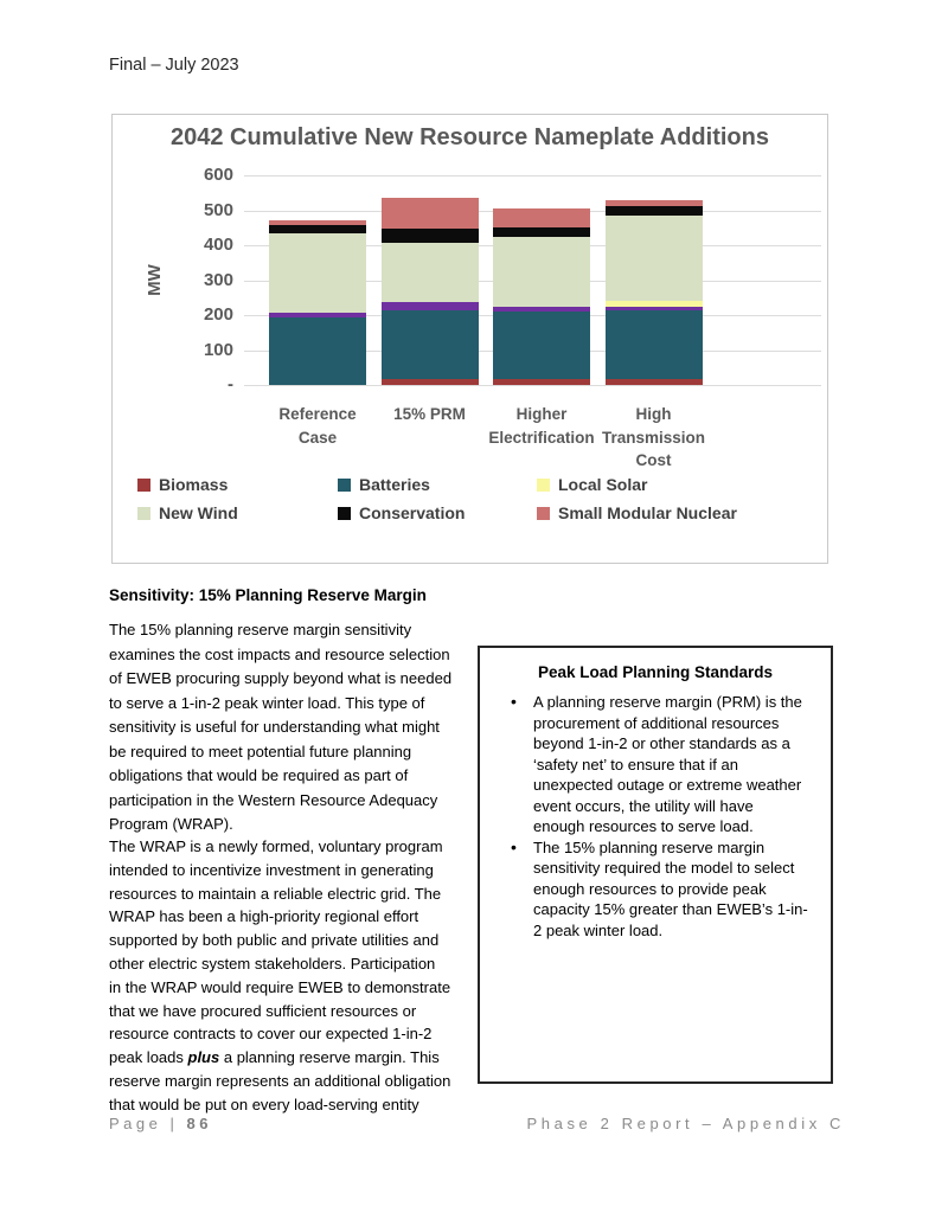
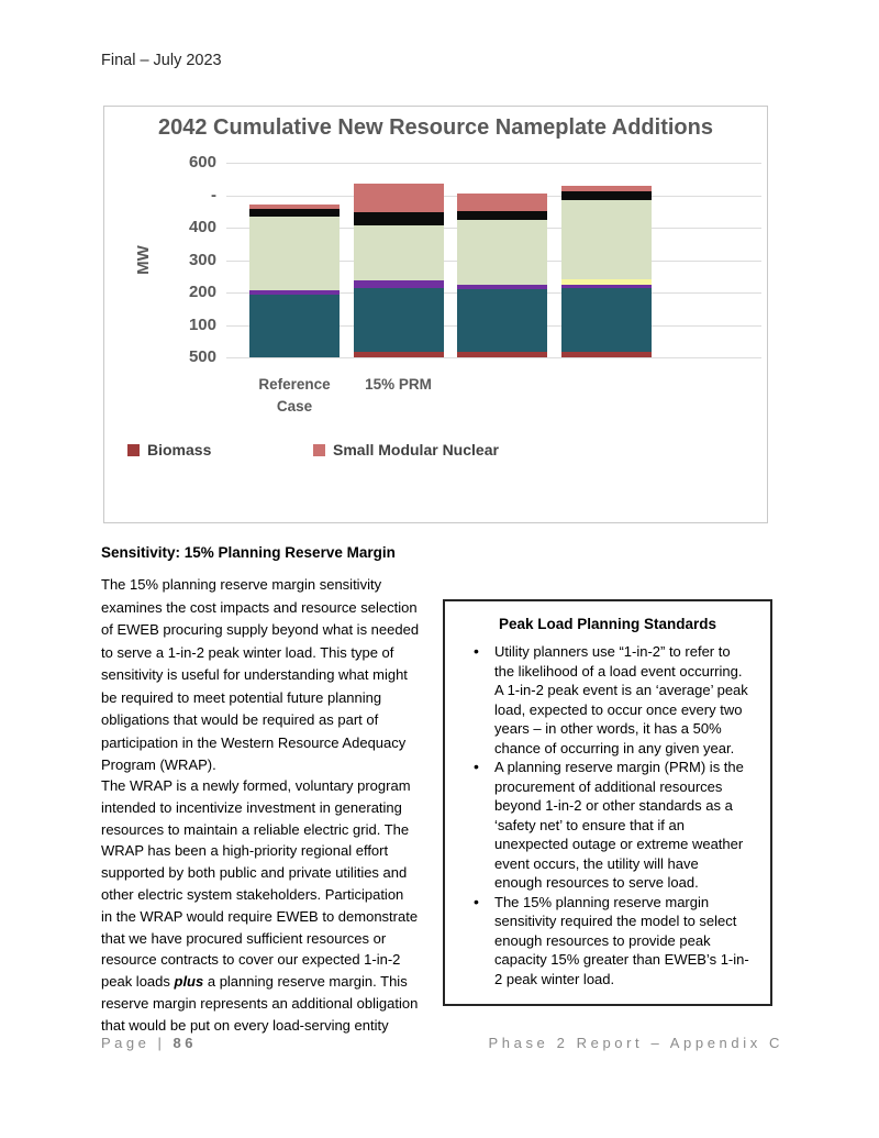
  Final – July 2023
  2042 Cumulative New Resource Nameplate Additions
- -
+ 500
  100
  200
  300
  400
- 500
+ -
  600
  Reference
  Case
  15% PRM
- Higher
- Electrification
- High
- Transmission
- Cost
  Biomass
- Batteries
- Local Solar
- New Wind
- Conservation
  Small Modular Nuclear
  Sensitivity: 15% Planning Reserve Margin
  The 15% planning reserve margin sensitivity
  examines the cost impacts and resource selection
  of EWEB procuring supply beyond what is needed
  to serve a 1-in-2 peak winter load. This type of
  sensitivity is useful for understanding what might
  be required to meet potential future planning
  obligations that would be required as part of
  participation in the Western Resource Adequacy
  Program (WRAP).
  The WRAP is a newly formed, voluntary program
  intended to incentivize investment in generating
  resources to maintain a reliable electric grid. The
  WRAP has been a high-priority regional effort
  supported by both public and private utilities and
  other electric system stakeholders. Participation
  in the WRAP would require EWEB to demonstrate
  that we have procured sufficient resources or
  resource contracts to cover our expected 1-in-2
  peak loads plus a planning reserve margin. This
  reserve margin represents an additional obligation
  that would be put on every load-serving entity
  Peak Load Planning Standards
+ Utility planners use “1-in-2” to refer to
+ the likelihood of a load event occurring.
+ A 1-in-2 peak event is an ‘average’ peak
+ load, expected to occur once every two
+ years – in other words, it has a 50%
+ chance of occurring in any given year.
  A planning reserve margin (PRM) is the
  procurement of additional resources
  beyond 1-in-2 or other standards as a
  ‘safety net’ to ensure that if an
  unexpected outage or extreme weather
  event occurs, the utility will have
  enough resources to serve load.
  The 15% planning reserve margin
  sensitivity required the model to select
  enough resources to provide peak
  capacity 15% greater than EWEB’s 1-in-
  2 peak winter load.
  Page | 86
  Phase 2 Report – Appendix C
